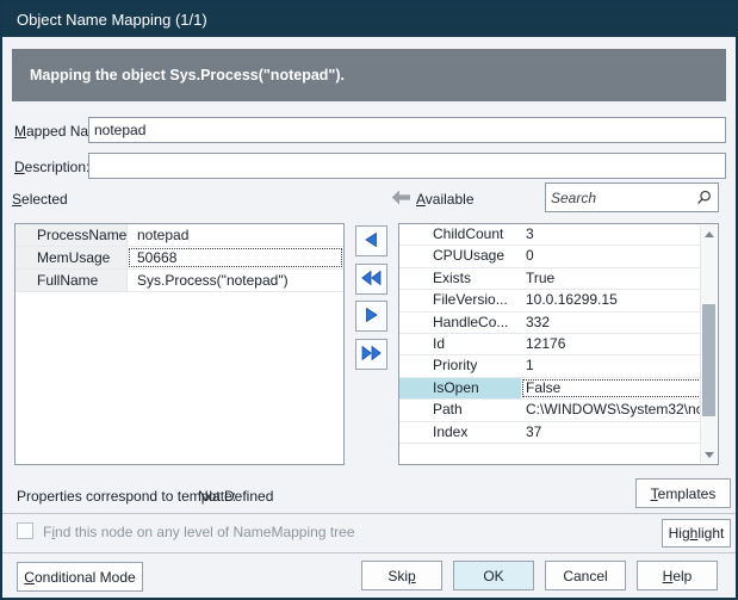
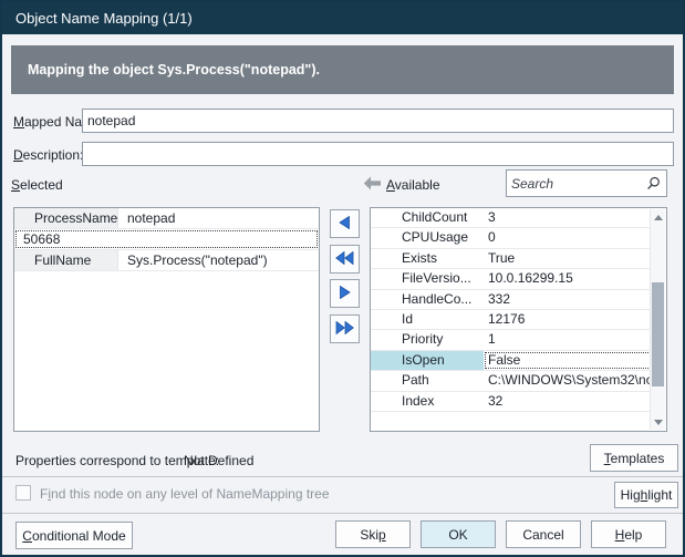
  Object Name Mapping (1/1)
  Mapping the object Sys.Process("notepad").
  Mapped Na
  notepad
  Description
  Selected
  Available
  Search
  ProcessName
  notepad
- MemUsage
  50668
  FullName
  Sys.Process("notepad")
  ChildCount
  3
  CPUUsage
  0
  Exists
  True
  FileVersio...
  10.0.16299.15
  HandleCo...
  332
  Id
  12176
  Priority
  1
  IsOpen
  False
  Path
  C:\WINDOWS\System32\n
  Index
- 37
+ 32
  Properties correspond to template:
  Not Defined
  Templates
  Find this node on any level of NameMapping tree
  Highlight
  Conditional Mode
  Skip
  OK
  Cancel
  Help
